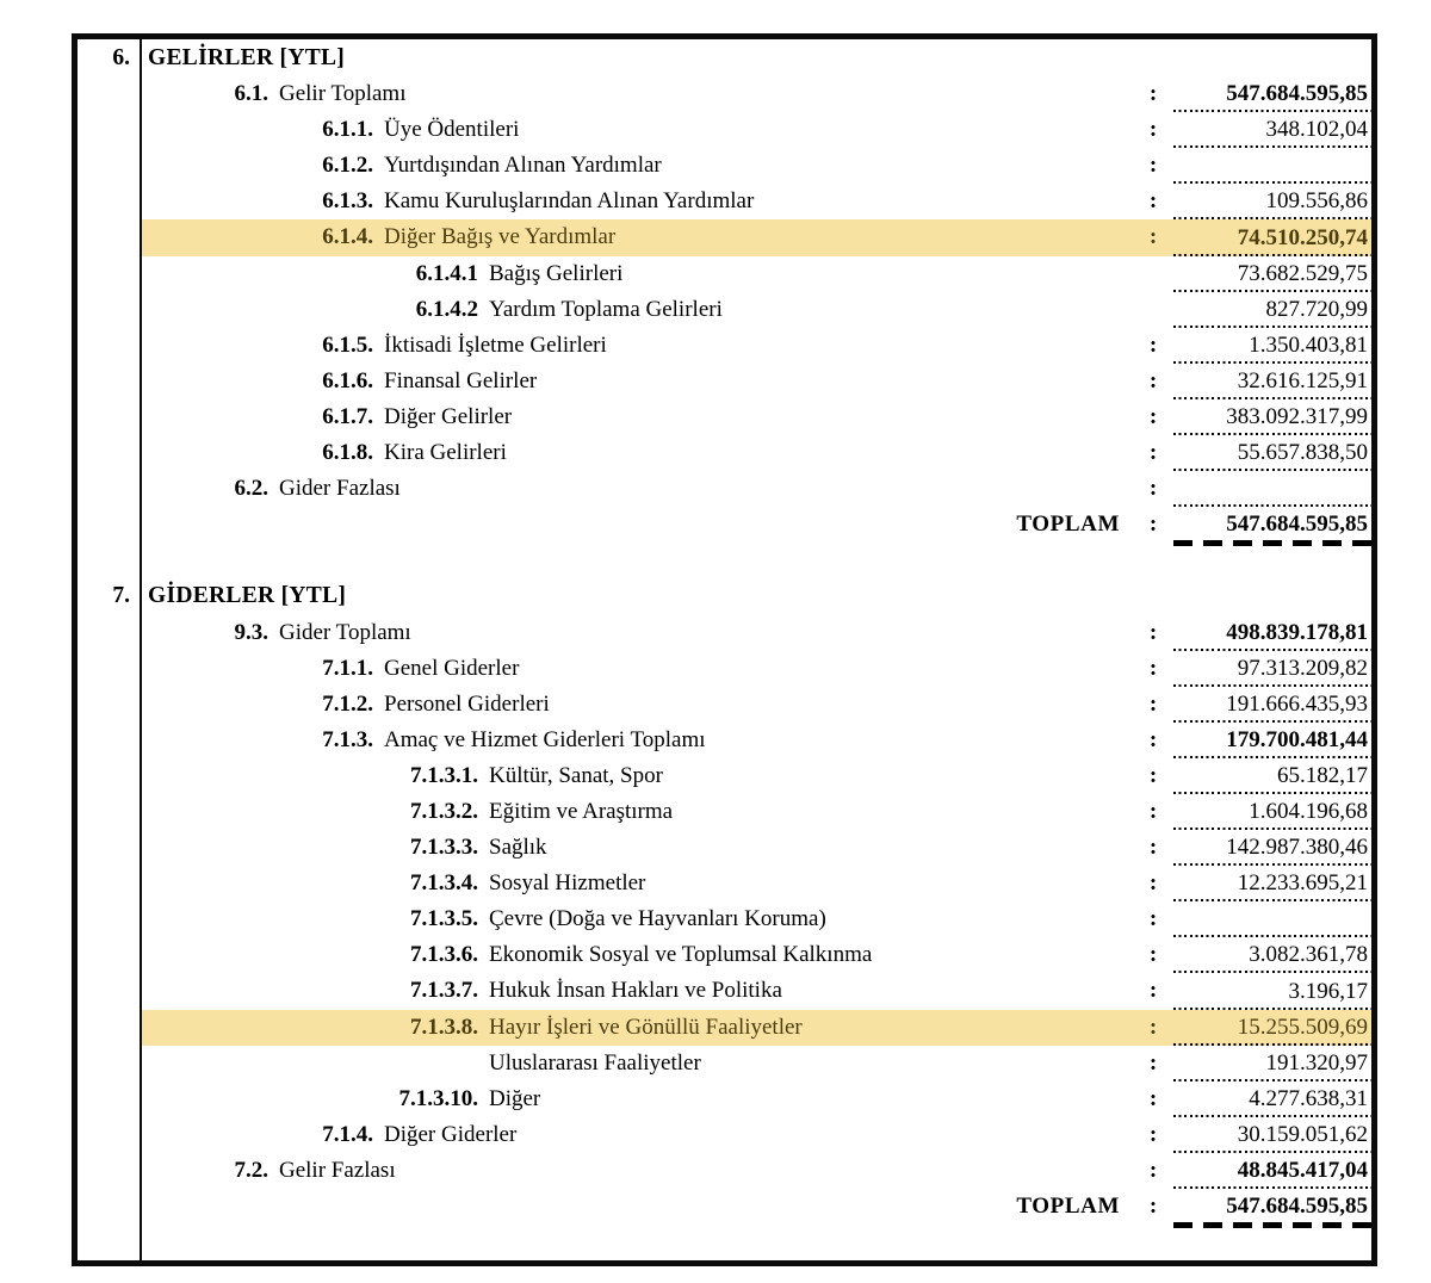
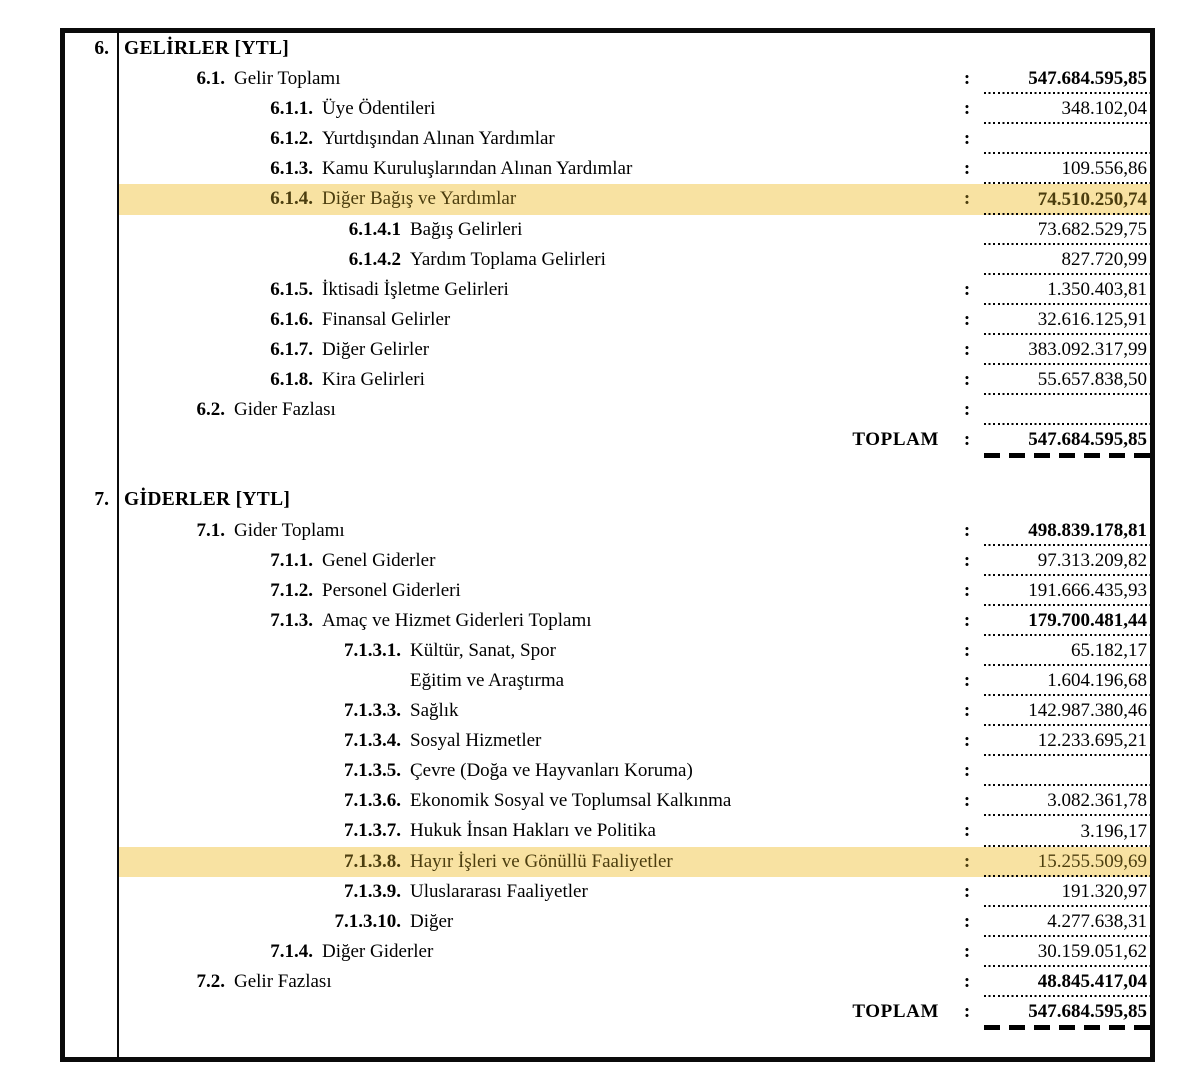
  6.
  GELİRLER [YTL]
  6.1.
  Gelir Toplamı
  :
  547.684.595,85
  6.1.1.
  Üye Ödentileri
  :
  348.102,04
  6.1.2.
  Yurtdışından Alınan Yardımlar
  :
  6.1.3.
  Kamu Kuruluşlarından Alınan Yardımlar
  :
  109.556,86
  6.1.4.
  Diğer Bağış ve Yardımlar
  :
  74.510.250,74
  6.1.4.1
  Bağış Gelirleri
  73.682.529,75
  6.1.4.2
  Yardım Toplama Gelirleri
  827.720,99
  6.1.5.
  İktisadi İşletme Gelirleri
  :
  1.350.403,81
  6.1.6.
  Finansal Gelirler
  :
  32.616.125,91
  6.1.7.
  Diğer Gelirler
  :
  383.092.317,99
  6.1.8.
  Kira Gelirleri
  :
  55.657.838,50
  6.2.
  Gider Fazlası
  :
  TOPLAM
  :
  547.684.595,85
  7.
  GİDERLER [YTL]
- 9.3.
+ 7.1.
  Gider Toplamı
  :
  498.839.178,81
  7.1.1.
  Genel Giderler
  :
  97.313.209,82
  7.1.2.
  Personel Giderleri
  :
  191.666.435,93
  7.1.3.
  Amaç ve Hizmet Giderleri Toplamı
  :
  179.700.481,44
  7.1.3.1.
  Kültür, Sanat, Spor
  :
  65.182,17
- 7.1.3.2.
  Eğitim ve Araştırma
  :
  1.604.196,68
  7.1.3.3.
  Sağlık
  :
  142.987.380,46
  7.1.3.4.
  Sosyal Hizmetler
  :
  12.233.695,21
  7.1.3.5.
  Çevre (Doğa ve Hayvanları Koruma)
  :
  7.1.3.6.
  Ekonomik Sosyal ve Toplumsal Kalkınma
  :
  3.082.361,78
  7.1.3.7.
  Hukuk İnsan Hakları ve Politika
  :
  3.196,17
  7.1.3.8.
  Hayır İşleri ve Gönüllü Faaliyetler
  :
  15.255.509,69
+ 7.1.3.9.
  Uluslararası Faaliyetler
  :
  191.320,97
  7.1.3.10.
  Diğer
  :
  4.277.638,31
  7.1.4.
  Diğer Giderler
  :
  30.159.051,62
  7.2.
  Gelir Fazlası
  :
  48.845.417,04
  TOPLAM
  :
  547.684.595,85
